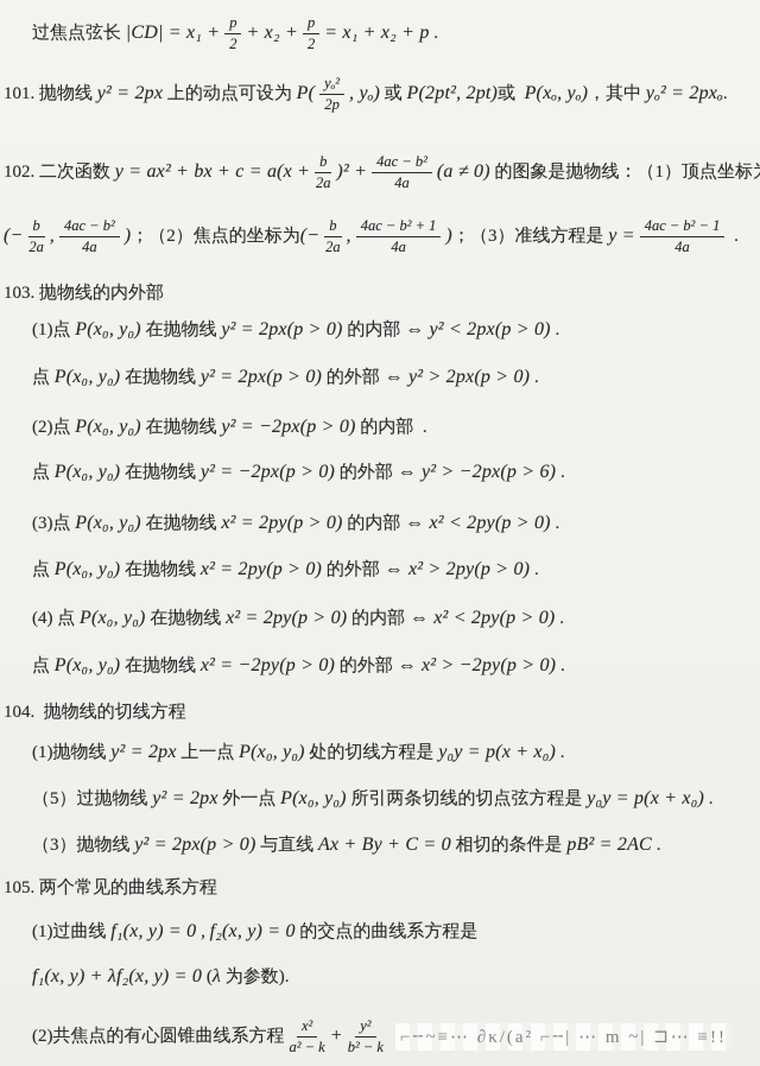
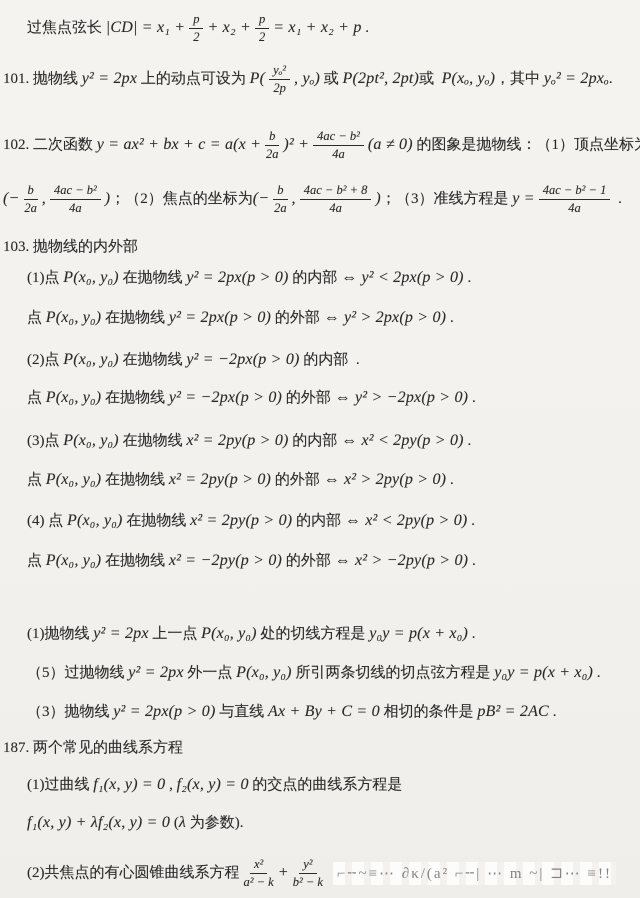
  过焦点弦长
  |CD| = x₁ +
  p
  2
  + x₂ +
  p
  2
  = x₁ + x₂ + p
  .
  101. 抛物线
  y² = 2px
  上的动点可设为
  P(
  yₒ²
  2p
  , yₒ)
  或
  P(2pt², 2pt)
  或
  P(xₒ, yₒ)
  ，其中
  yₒ² = 2pxₒ
  .
  102. 二次函数
  y = ax² + bx + c = a(x +
  b
  2a
  )² +
  4ac − b²
  4a
  (a ≠ 0)
  的图象是抛物线：（1）顶点坐标
  (−
  b
  2a
  ,
  4ac − b²
  4a
  )
  ；（2）焦点的坐标为
  (−
  b
  2a
  ,
- 4ac − b² + 1
+ 4ac − b² + 8
  4a
  )
  ；（3）准线方程是
  y =
  4ac − b² − 1
  4a
  .
  103. 抛物线的内外部
  (1)点
  P(x₀, y₀)
  在抛物线
  y² = 2px(p > 0)
  的内部
  ⇔ y² < 2px(p > 0)
  .
  点
  P(x₀, y₀)
  在抛物线
  y² = 2px(p > 0)
  的外部
  ⇔ y² > 2px(p > 0)
  .
  (2)点
  P(x₀, y₀)
  在抛物线
  y² = −2px(p > 0)
  的内部
  .
  点
  P(x₀, y₀)
  在抛物线
  y² = −2px(p > 0)
  的外部
- ⇔ y² > −2px(p > 6)
+ ⇔ y² > −2px(p > 0)
  .
  (3)点
  P(x₀, y₀)
  在抛物线
  x² = 2py(p > 0)
  的内部
  ⇔ x² < 2py(p > 0)
  .
  点
  P(x₀, y₀)
  在抛物线
  x² = 2py(p > 0)
  的外部
  ⇔ x² > 2py(p > 0)
  .
  (4) 点
  P(x₀, y₀)
  在抛物线
  x² = 2py(p > 0)
  的内部
  ⇔ x² < 2py(p > 0)
  .
  点
  P(x₀, y₀)
  在抛物线
  x² = −2py(p > 0)
  的外部
  ⇔ x² > −2py(p > 0)
  .
- 104. 抛物线的切线方程
  (1)抛物线
  y² = 2px
  上一点
  P(x₀, y₀)
  处的切线方程是
  y₀y = p(x + x₀)
  .
  （5）过抛物线
  y² = 2px
  外一点
  P(x₀, y₀)
  所引两条切线的切点弦方程是
  y₀y = p(x + x₀)
  .
  （3）抛物线
  y² = 2px(p > 0)
  与直线
  Ax + By + C = 0
  相切的条件是
  pB² = 2AC
  .
- 105. 两个常见的曲线系方程
+ 187. 两个常见的曲线系方程
  (1)过曲线
  f₁(x, y) = 0
  ,
  f₂(x, y) = 0
  的交点的曲线系方程是
  f₁(x, y) + λf₂(x, y) = 0
  (
  λ
  为参数).
  (2)共焦点的有心圆锥曲线系方程
  x²
  a² − k
  +
  y²
  b² − k
  ⌐╌~≡⋯ ∂κ/(a² ⌐╌| ⋯ m ~| ⊐⋯ ≡!!
